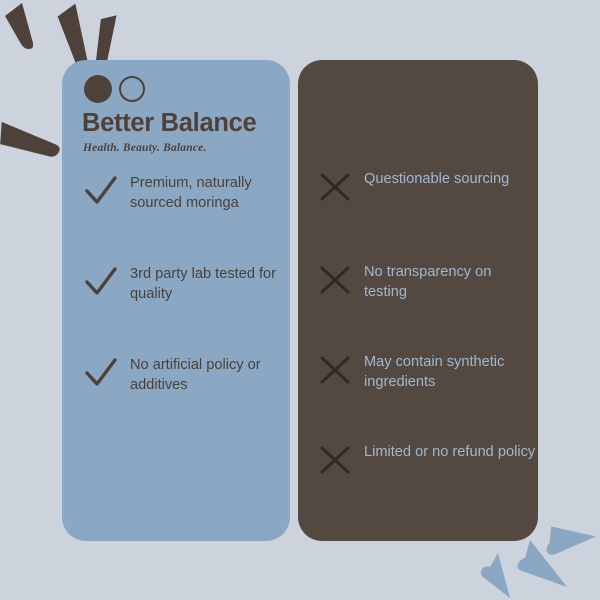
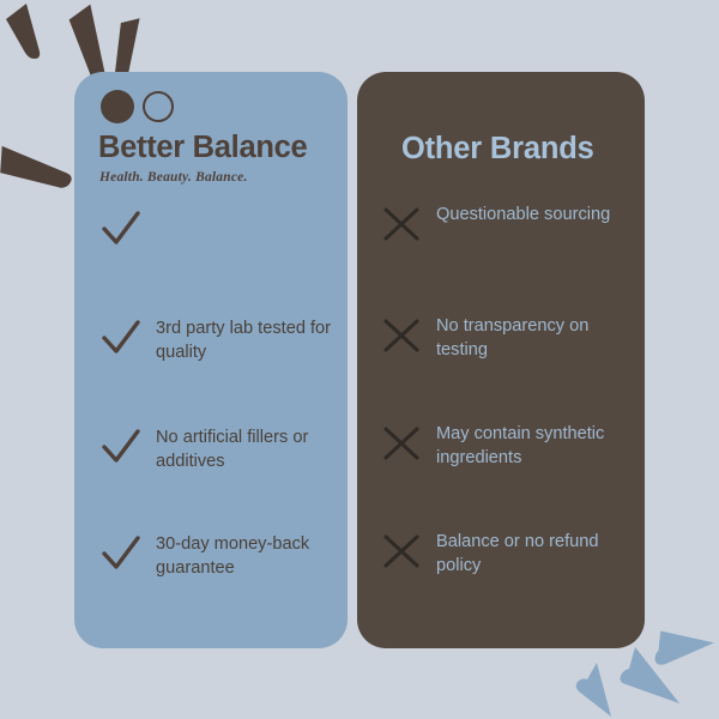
  Better Balance
  Health. Beauty. Balance.
- Premium, naturally sourced moringa
  3rd party lab tested for quality
- No artificial policy or additives
+ No artificial fillers or additives
+ 30-day money-back guarantee
+ Other Brands
  Questionable sourcing
  No transparency on testing
  May contain synthetic ingredients
- Limited or no refund policy
+ Balance or no refund policy
